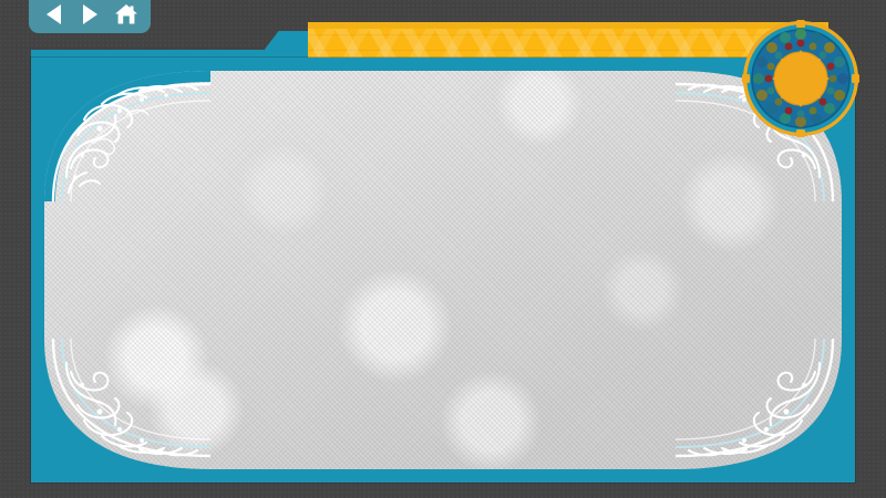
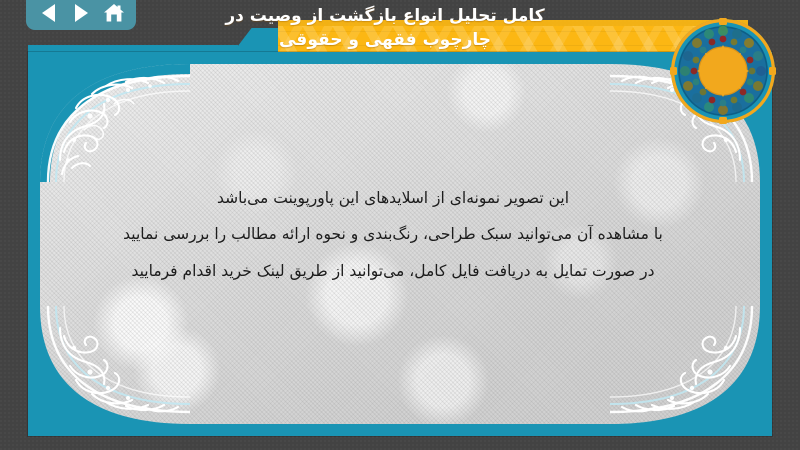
+ کامل تحلیل انواع بازگشت از وصیت در
+ چارچوب فقهی و حقوقی
+ این تصویر نمونه‌ای از اسلایدهای این پاورپوینت می‌باشد
+ با مشاهده آن میتوانید سبک طراحی، رنگ‌بندی و نحوه ارائه مطالب را بررسی نمایید
+ در صورت تمایل به دریافت فایل کامل، می‌توانید از طریق لینک خرید اقدام فرمایید
